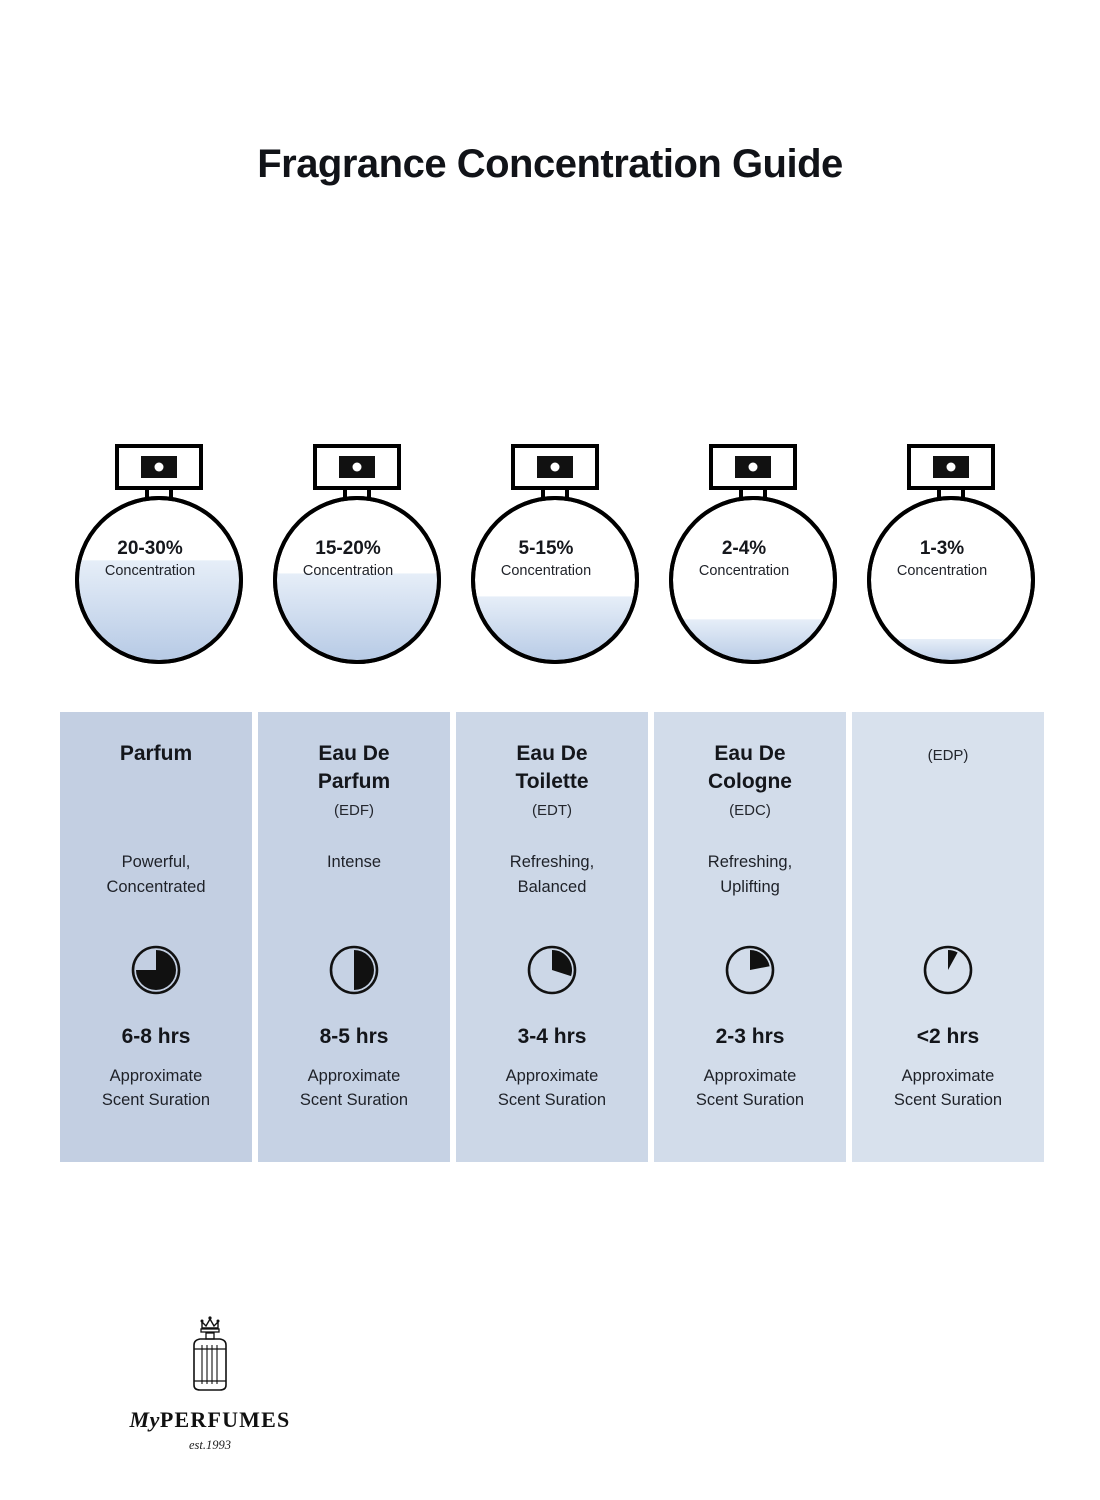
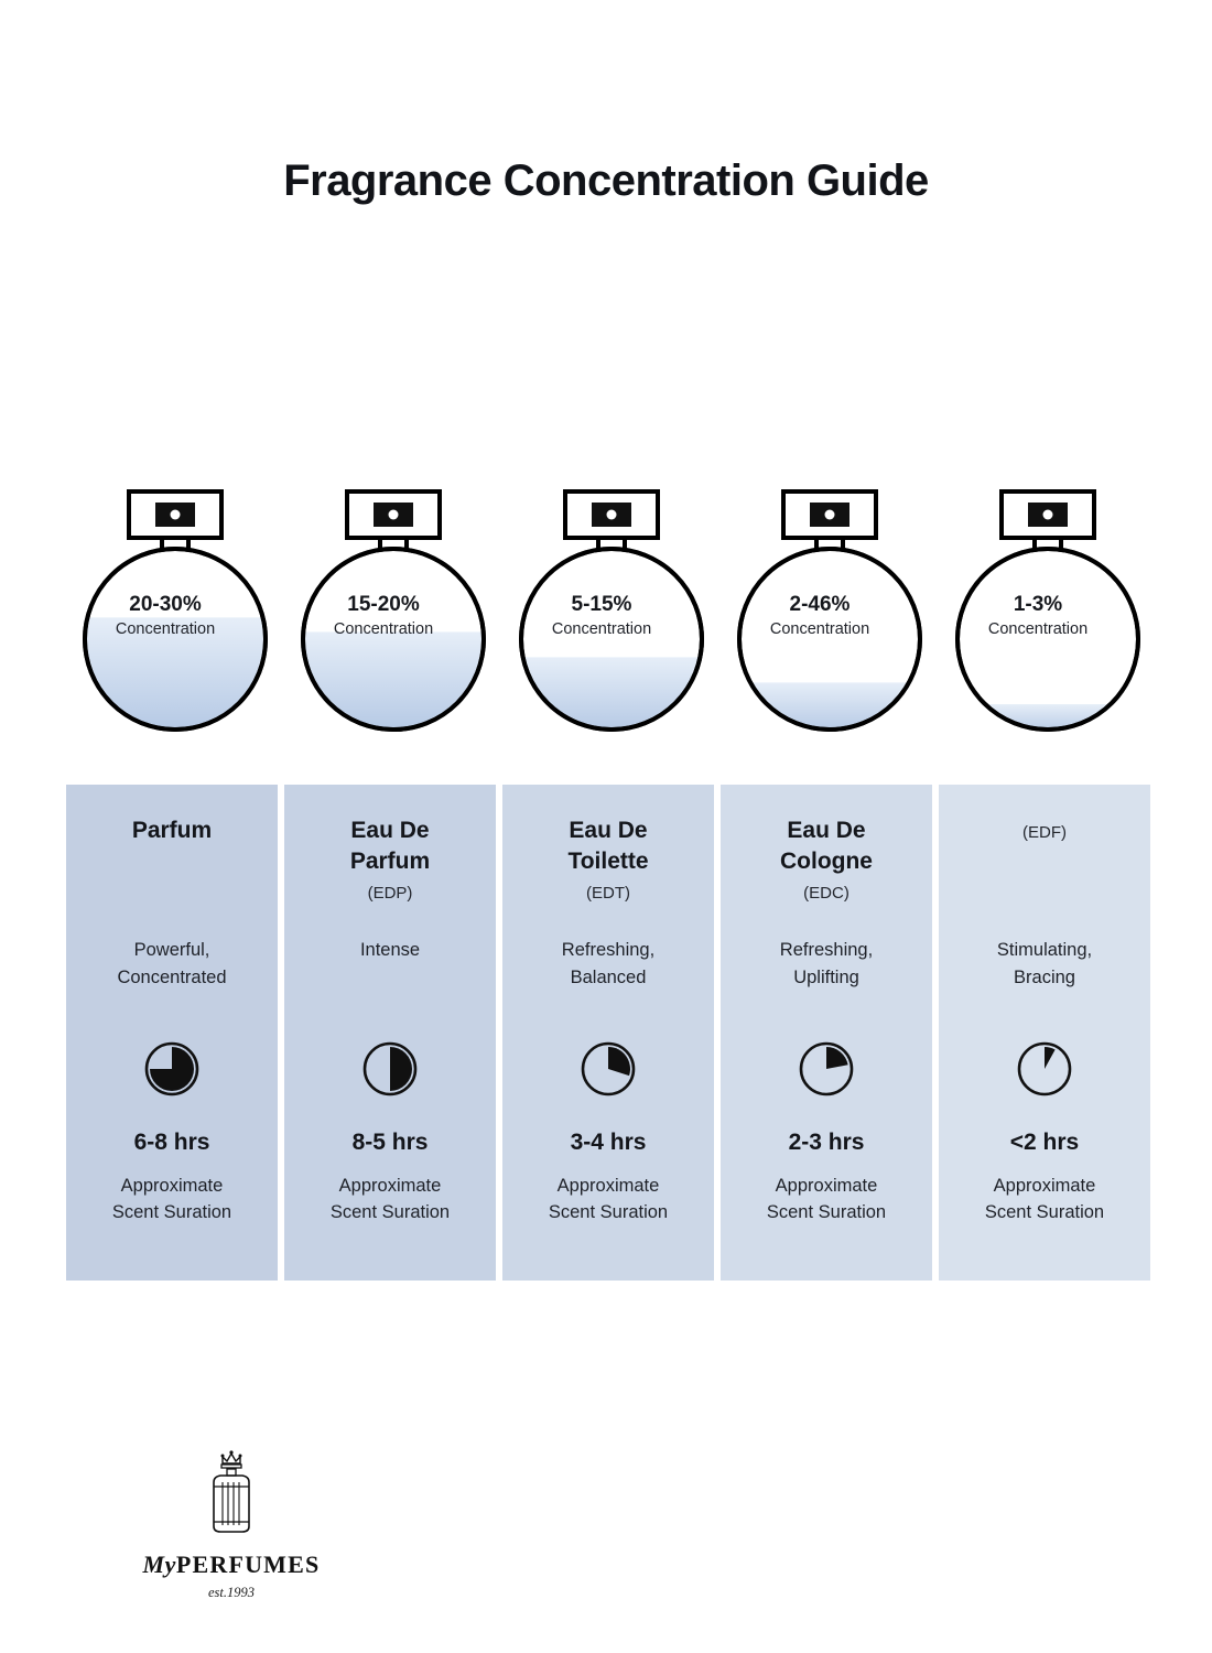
  Fragrance Concentration Guide
  20-30%
  Concentration
  15-20%
  Concentration
  5-15%
  Concentration
- 2-4%
+ 2-46%
  Concentration
  1-3%
  Concentration
  Parfum
  Powerful,
  Concentrated
  6-8 hrs
  Approximate
  Scent Suration
  Eau De
  Parfum
- (EDF)
+ (EDP)
  Intense
  8-5 hrs
  Approximate
  Scent Suration
  Eau De
  Toilette
  (EDT)
  Refreshing,
  Balanced
  3-4 hrs
  Approximate
  Scent Suration
  Eau De
  Cologne
  (EDC)
  Refreshing,
  Uplifting
  2-3 hrs
  Approximate
  Scent Suration
- (EDP)
+ (EDF)
+ Stimulating,
+ Bracing
  <2 hrs
  Approximate
  Scent Suration
  MyPERFUMES
  est.1993
